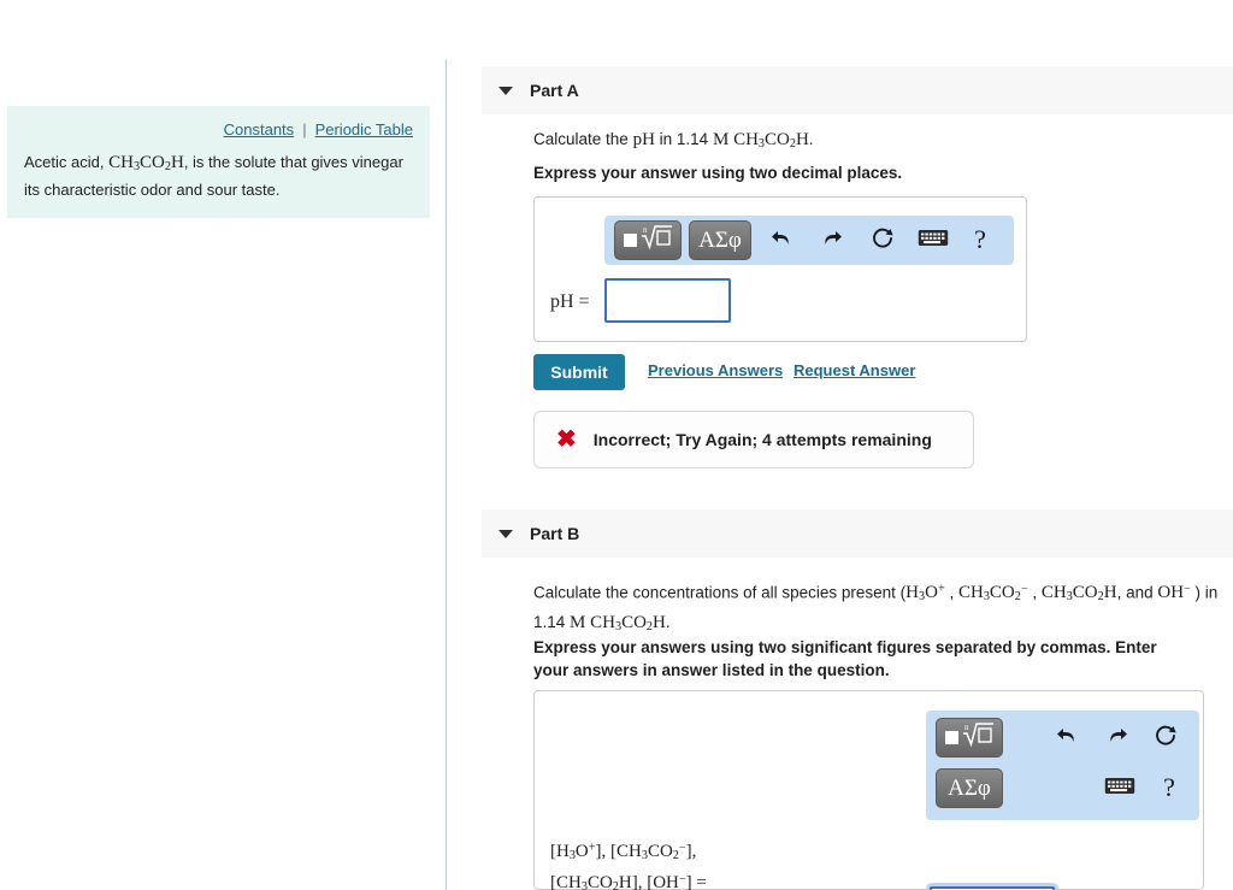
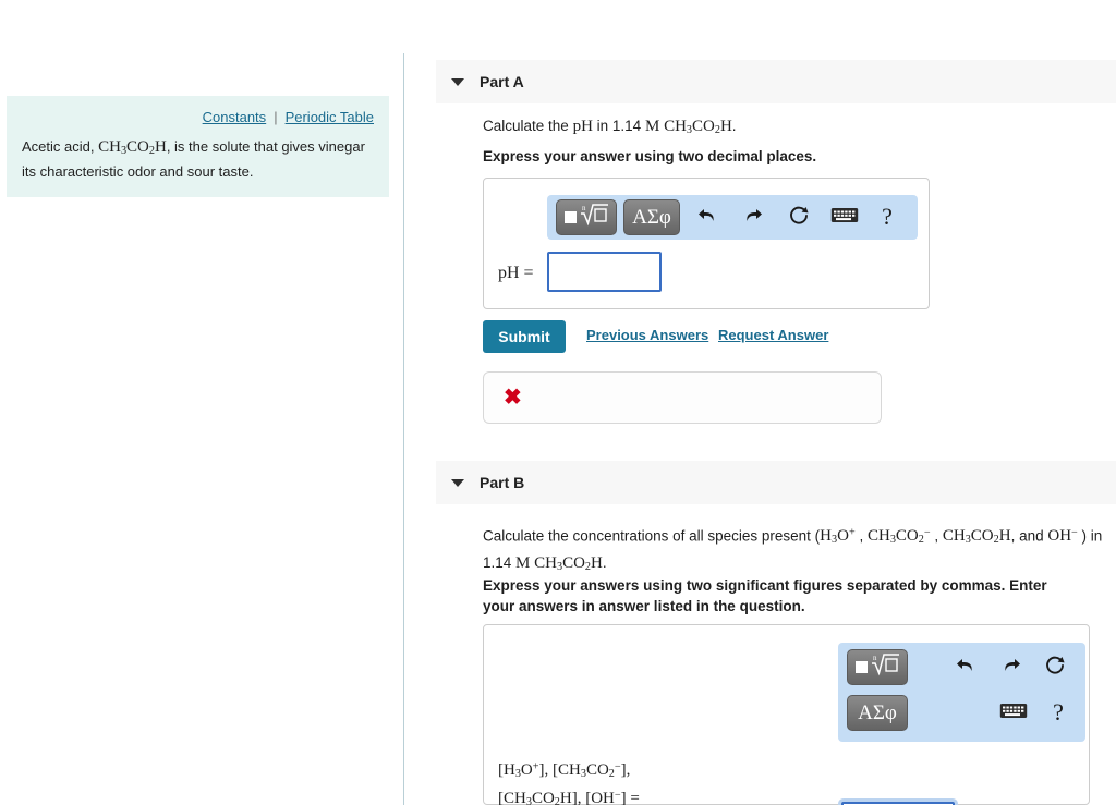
  Constants | Periodic Table
  Acetic acid, CH3CO2H, is the solute that gives vinegar its characteristic odor and sour taste.
  Part A
  Calculate the pH in 1.14 M CH3CO2H.
  Express your answer using two decimal places.
  n
  ΑΣφ
  ?
  pH =
  Submit
  Previous Answers
  Request Answer
  ✖
- Incorrect; Try Again; 4 attempts remaining
  Part B
  Calculate the concentrations of all species present (H3O+ , CH3CO2− , CH3CO2H, and OH− ) in 1.14 M CH3CO2H.
  Express your answers using two significant figures separated by commas. Enter your answers in answer listed in the question.
  n
  ΑΣφ
  ?
  [H3O+], [CH3CO2−],
  [CH3CO2H], [OH−] =
